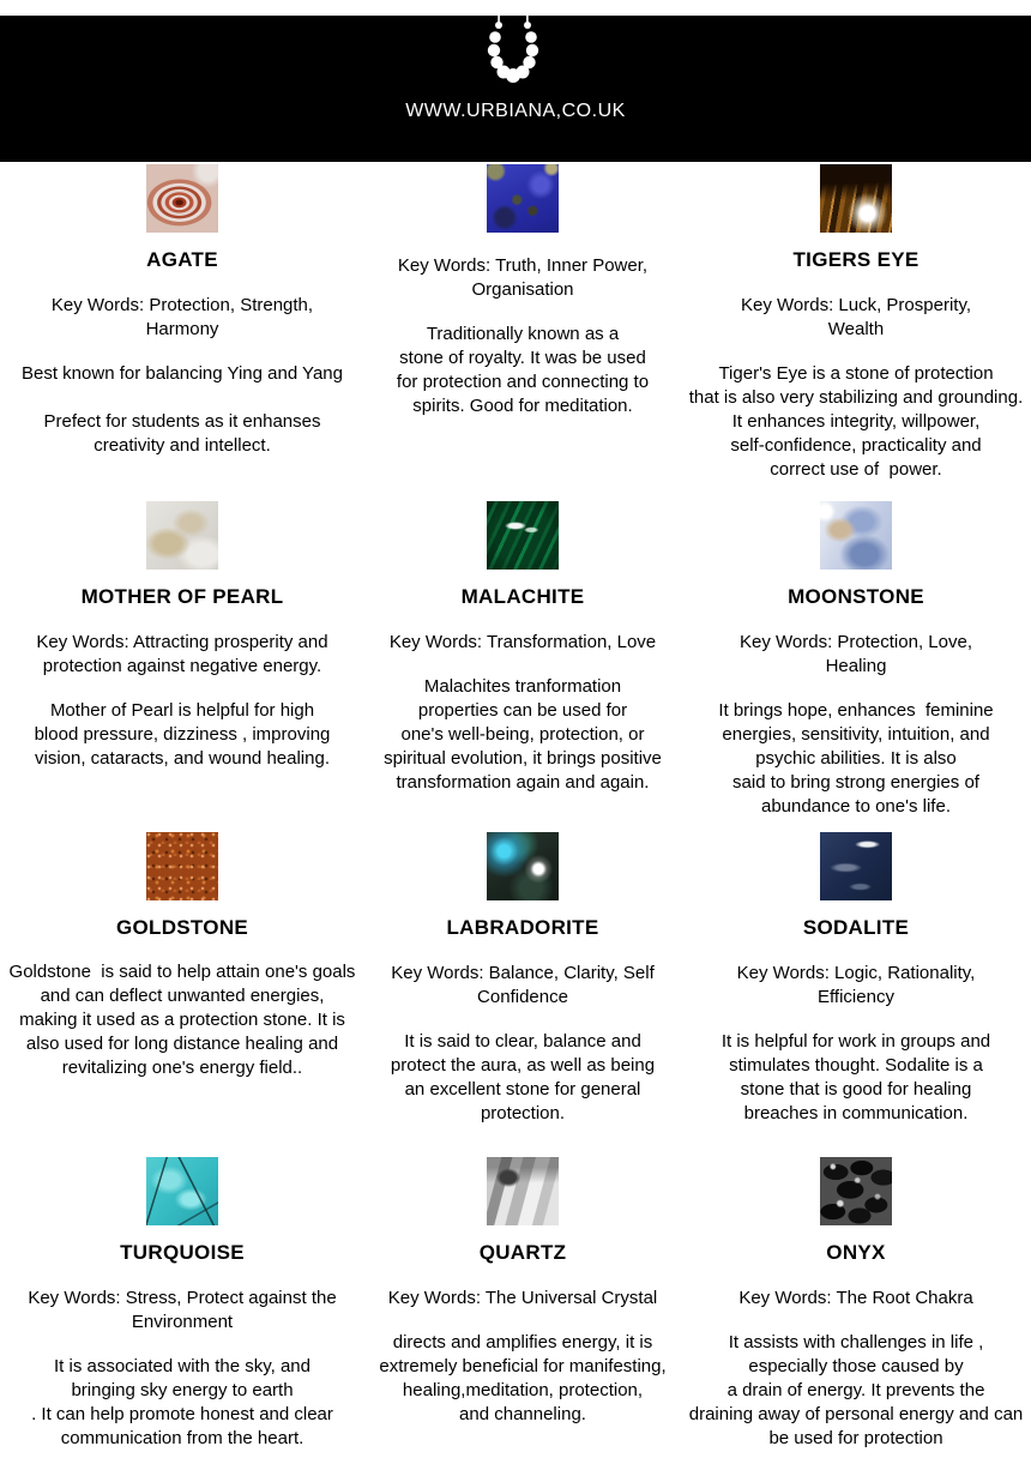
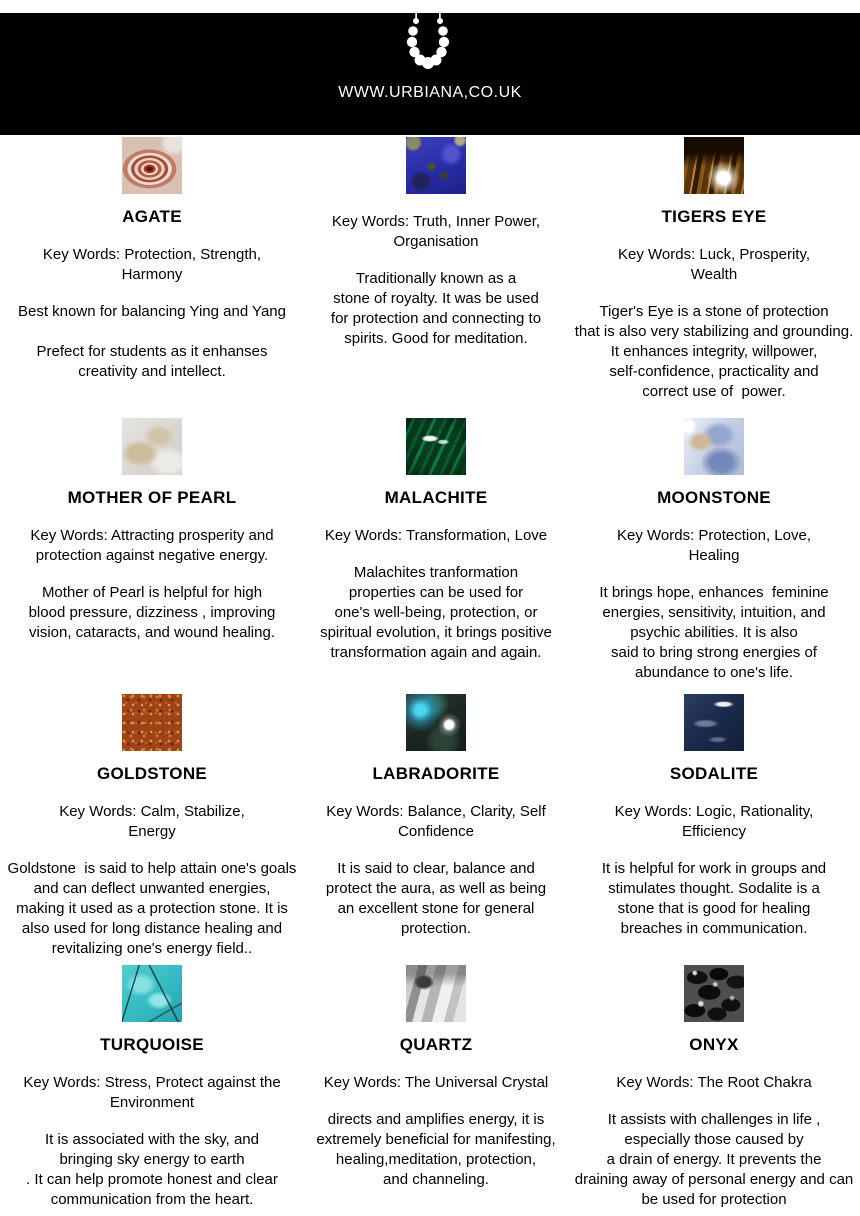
  WWW.URBIANA,CO.UK
  AGATE
  Key Words: Protection, Strength,
  Harmony
  Best known for balancing Ying and Yang
  Prefect for students as it enhanses
  creativity and intellect.
  Key Words: Truth, Inner Power,
  Organisation
  Traditionally known as a
  stone of royalty. It was be used
  for protection and connecting to
  spirits. Good for meditation.
  TIGERS EYE
  Key Words: Luck, Prosperity,
  Wealth
  Tiger's Eye is a stone of protection
  that is also very stabilizing and grounding.
  It enhances integrity, willpower,
  self-confidence, practicality and
  correct use of power.
  MOTHER OF PEARL
  Key Words: Attracting prosperity and
  protection against negative energy.
  Mother of Pearl is helpful for high
  blood pressure, dizziness , improving
  vision, cataracts, and wound healing.
  MALACHITE
  Key Words: Transformation, Love
  Malachites tranformation
  properties can be used for
  one's well-being, protection, or
  spiritual evolution, it brings positive
  transformation again and again.
  MOONSTONE
  Key Words: Protection, Love,
  Healing
  It brings hope, enhances feminine
  energies, sensitivity, intuition, and
  psychic abilities. It is also
  said to bring strong energies of
  abundance to one's life.
  GOLDSTONE
+ Key Words: Calm, Stabilize,
+ Energy
  Goldstone is said to help attain one's goals
  and can deflect unwanted energies,
  making it used as a protection stone. It is
  also used for long distance healing and
  revitalizing one's energy field..
  LABRADORITE
  Key Words: Balance, Clarity, Self
  Confidence
  It is said to clear, balance and
  protect the aura, as well as being
  an excellent stone for general
  protection.
  SODALITE
  Key Words: Logic, Rationality,
  Efficiency
  It is helpful for work in groups and
  stimulates thought. Sodalite is a
  stone that is good for healing
  breaches in communication.
  TURQUOISE
  Key Words: Stress, Protect against the
  Environment
  It is associated with the sky, and
  bringing sky energy to earth
  . It can help promote honest and clear
  communication from the heart.
  QUARTZ
  Key Words: The Universal Crystal
  directs and amplifies energy, it is
  extremely beneficial for manifesting,
  healing,meditation, protection,
  and channeling.
  ONYX
  Key Words: The Root Chakra
  It assists with challenges in life ,
  especially those caused by
  a drain of energy. It prevents the
  draining away of personal energy and can
  be used for protection
